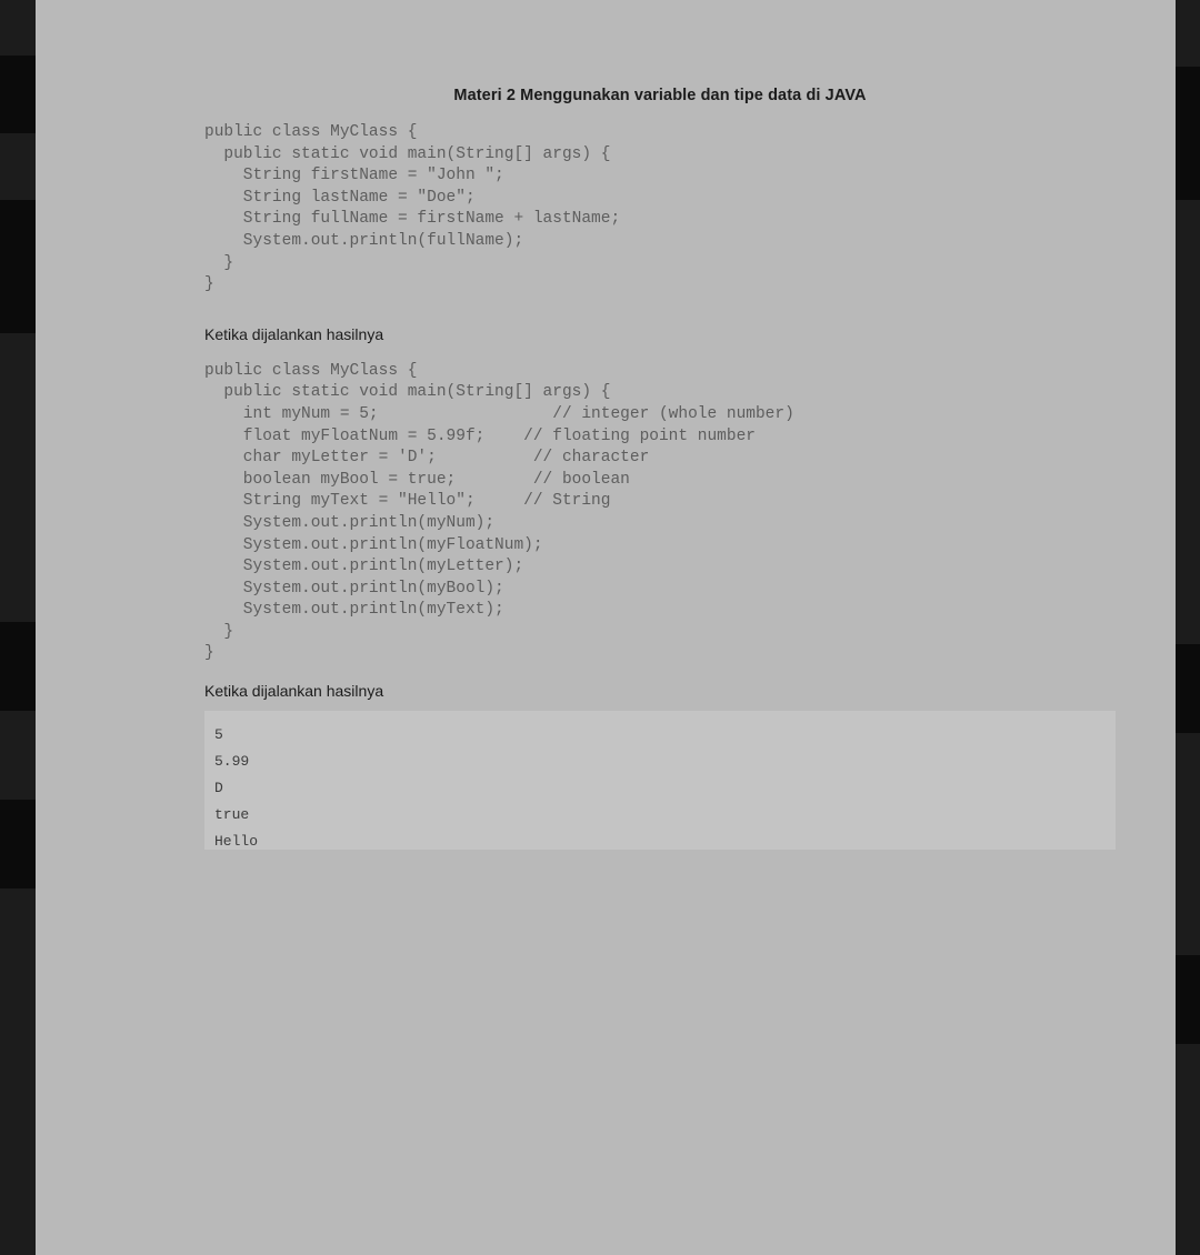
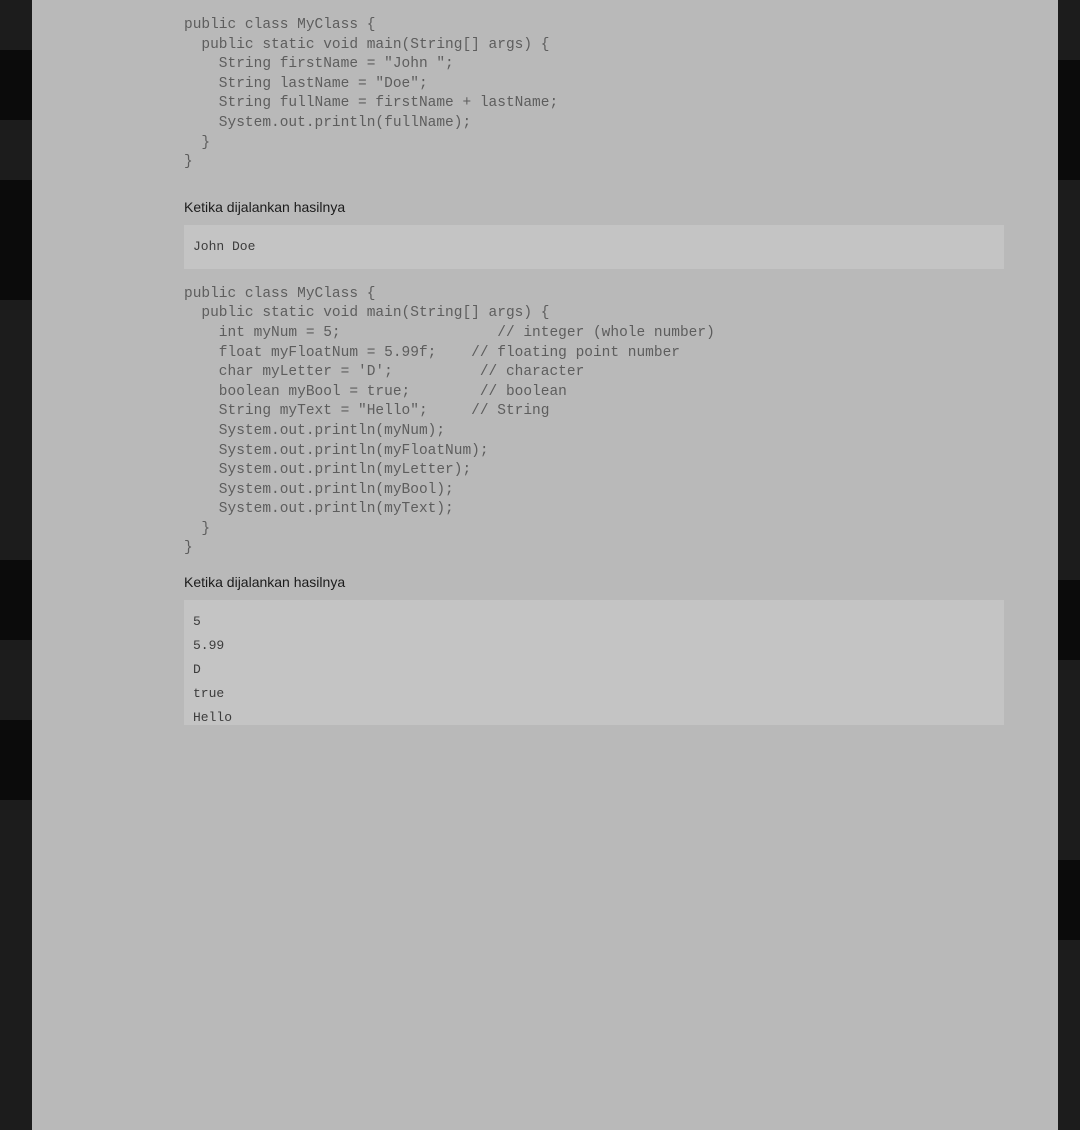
- Materi 2 Menggunakan variable dan tipe data di JAVA
  public class MyClass {
  public static void main(String[] args) {
  String firstName = "John ";
  String lastName = "Doe";
  String fullName = firstName + lastName;
  System.out.println(fullName);
  }
  }
  Ketika dijalankan hasilnya
+ John Doe
  public class MyClass {
  public static void main(String[] args) {
  int myNum = 5; // integer (whole number)
  float myFloatNum = 5.99f; // floating point number
  char myLetter = 'D'; // character
  boolean myBool = true; // boolean
  String myText = "Hello"; // String
  System.out.println(myNum);
  System.out.println(myFloatNum);
  System.out.println(myLetter);
  System.out.println(myBool);
  System.out.println(myText);
  }
  }
  Ketika dijalankan hasilnya
  5
  5.99
  D
  true
  Hello
